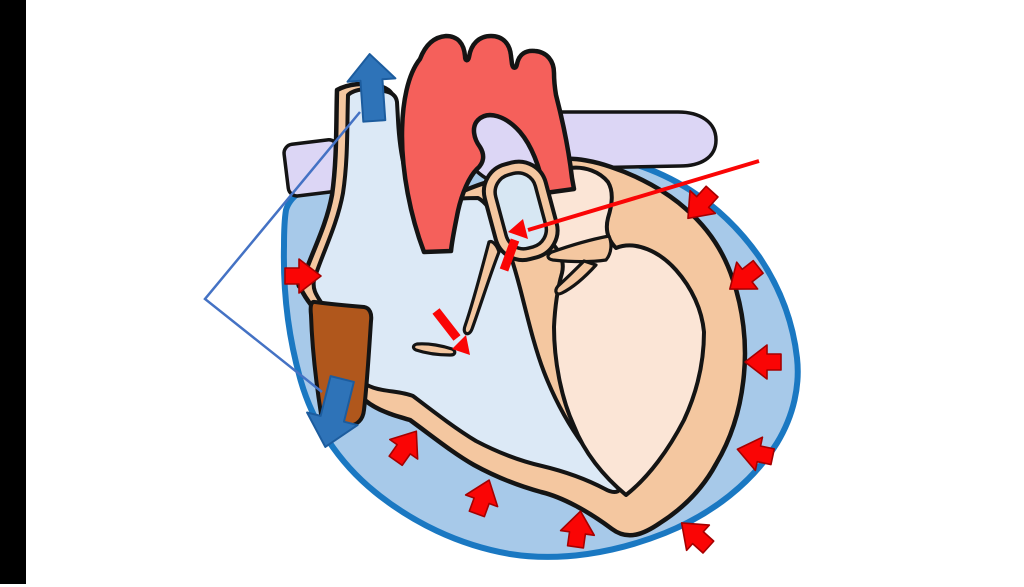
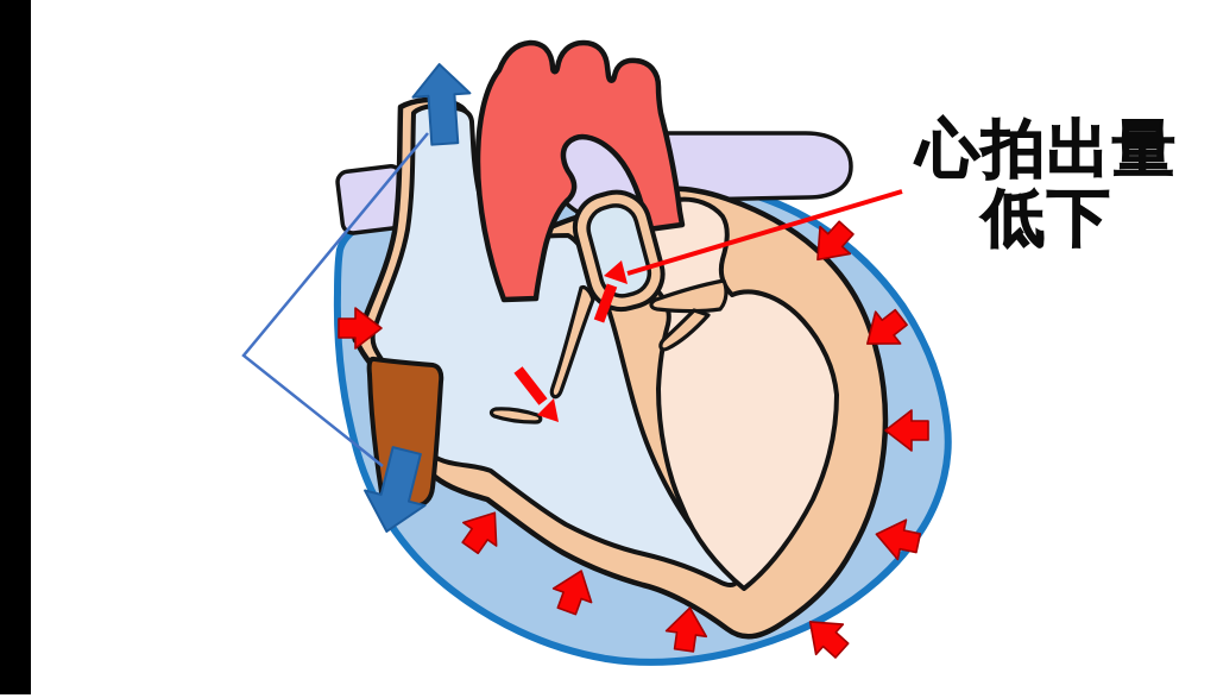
+ 心拍出量
+ 低下
